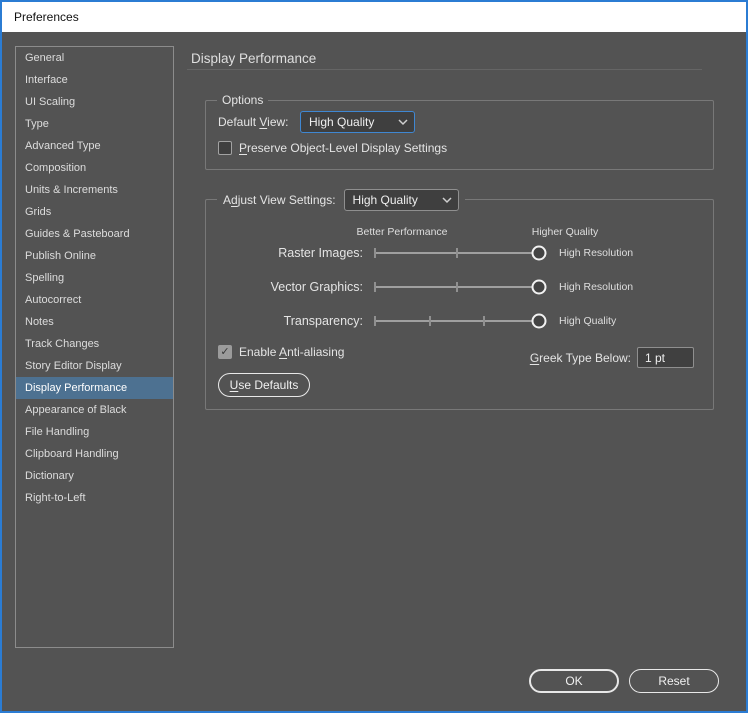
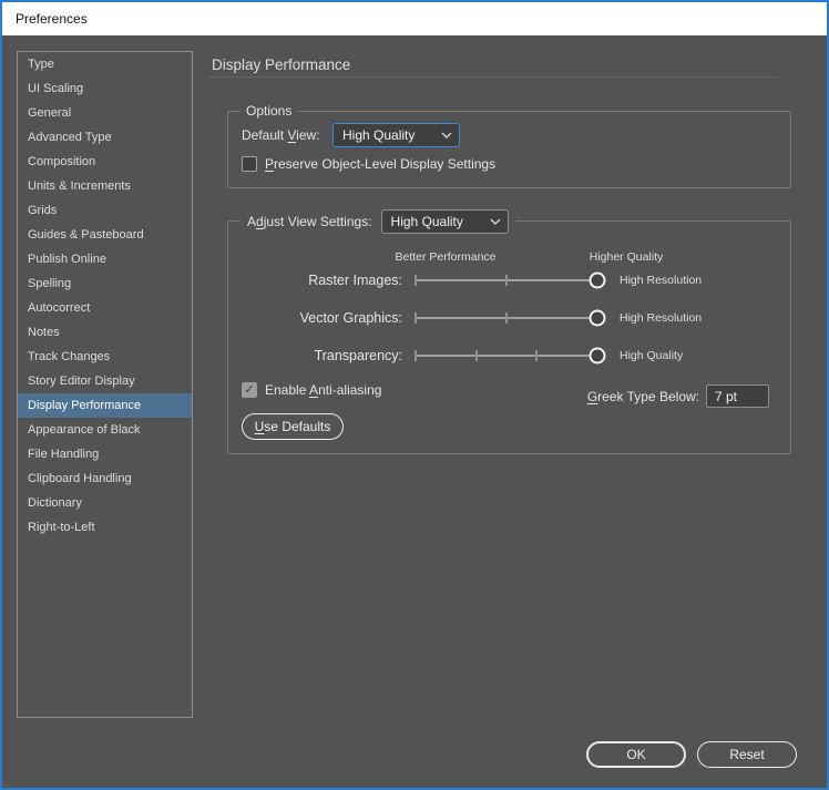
  Preferences
- General
+ Type
- Interface
  UI Scaling
- Type
+ General
  Advanced Type
  Composition
  Units & Increments
  Grids
  Guides & Pasteboard
  Publish Online
  Spelling
  Autocorrect
  Notes
  Track Changes
  Story Editor Display
  Display Performance
  Appearance of Black
  File Handling
  Clipboard Handling
  Dictionary
  Right-to-Left
  Display Performance
  Options
  Default View:
  High Quality
  Preserve Object-Level Display Settings
  Adjust View Settings:
  High Quality
  Better Performance
  Higher Quality
  Raster Images:
  High Resolution
  Vector Graphics:
  High Resolution
  Transparency:
  High Quality
  ✓
  Enable Anti-aliasing
  Greek Type Below:
- 1 pt
+ 7 pt
  Use Defaults
  OK
  Reset
